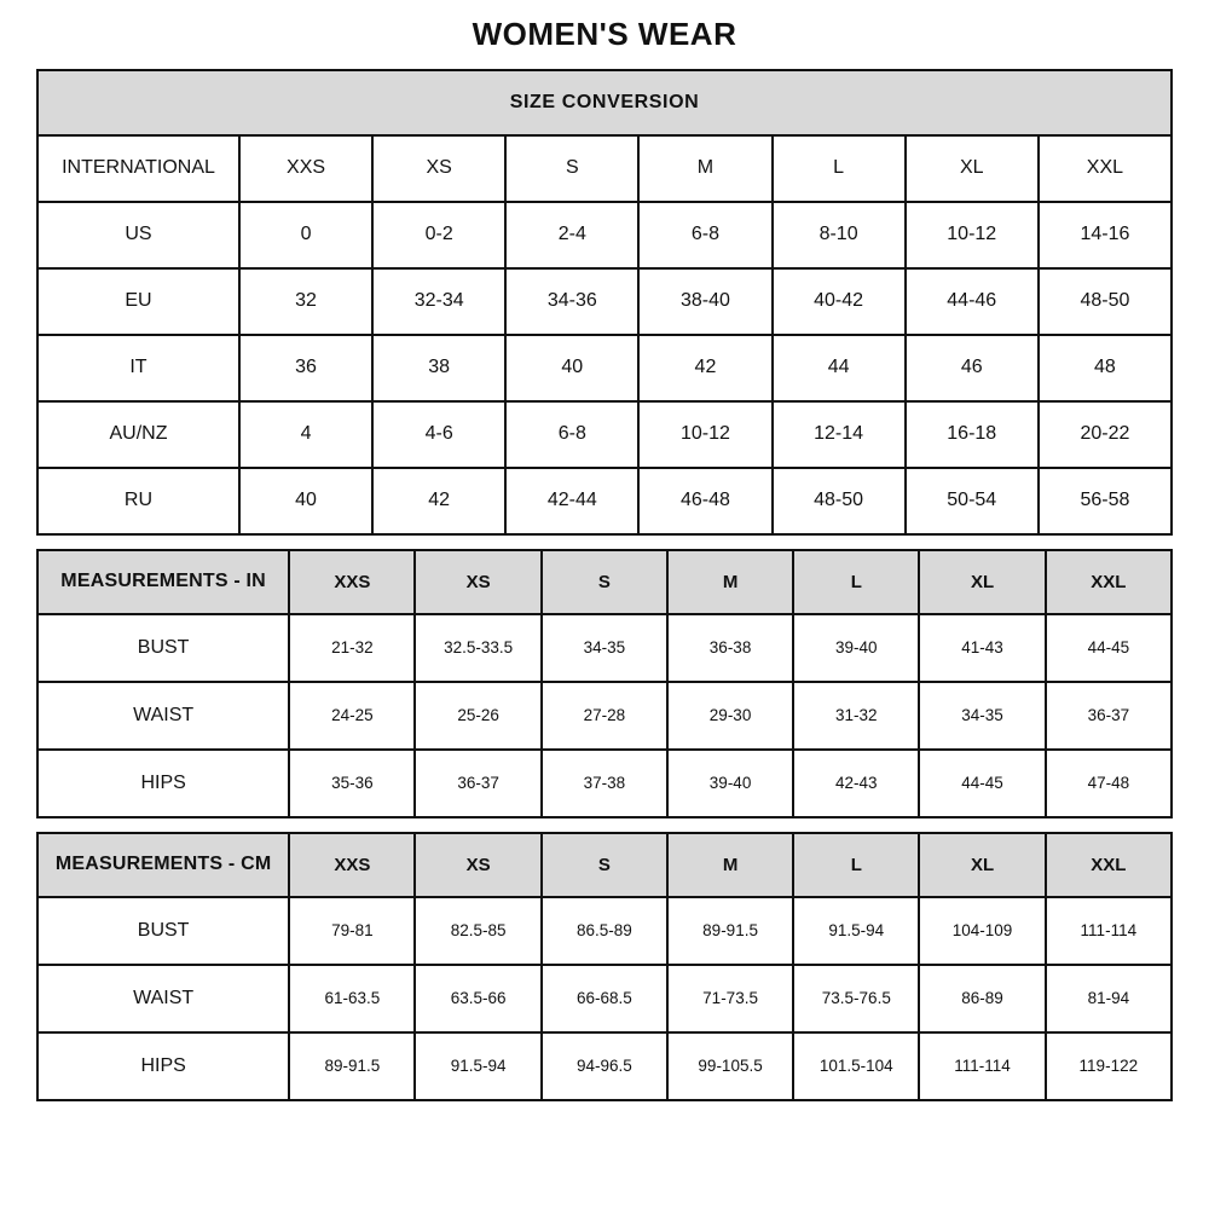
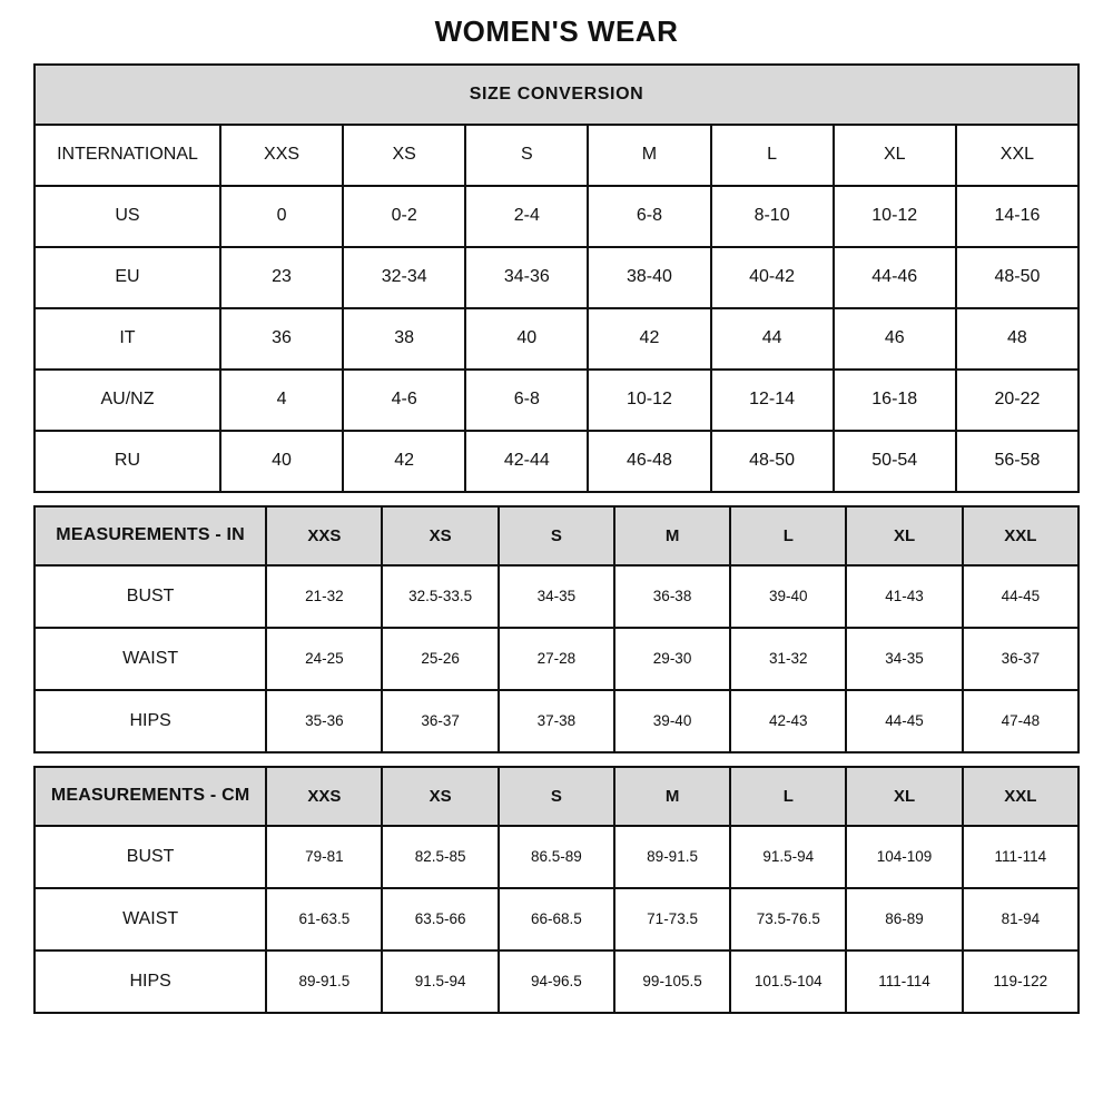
  WOMEN'S WEAR
  SIZE CONVERSION
  INTERNATIONAL	XXS	XS	S	M	L	XL	XXL
  US	0	0-2	2-4	6-8	8-10	10-12	14-16
- EU	32	32-34	34-36	38-40	40-42	44-46	48-50
+ EU	23	32-34	34-36	38-40	40-42	44-46	48-50
  IT	36	38	40	42	44	46	48
  AU/NZ	4	4-6	6-8	10-12	12-14	16-18	20-22
  RU	40	42	42-44	46-48	48-50	50-54	56-58
  MEASUREMENTS - IN	XXS	XS	S	M	L	XL	XXL
  BUST	21-32	32.5-33.5	34-35	36-38	39-40	41-43	44-45
  WAIST	24-25	25-26	27-28	29-30	31-32	34-35	36-37
  HIPS	35-36	36-37	37-38	39-40	42-43	44-45	47-48
  MEASUREMENTS - CM	XXS	XS	S	M	L	XL	XXL
  BUST	79-81	82.5-85	86.5-89	89-91.5	91.5-94	104-109	111-114
  WAIST	61-63.5	63.5-66	66-68.5	71-73.5	73.5-76.5	86-89	81-94
  HIPS	89-91.5	91.5-94	94-96.5	99-105.5	101.5-104	111-114	119-122
